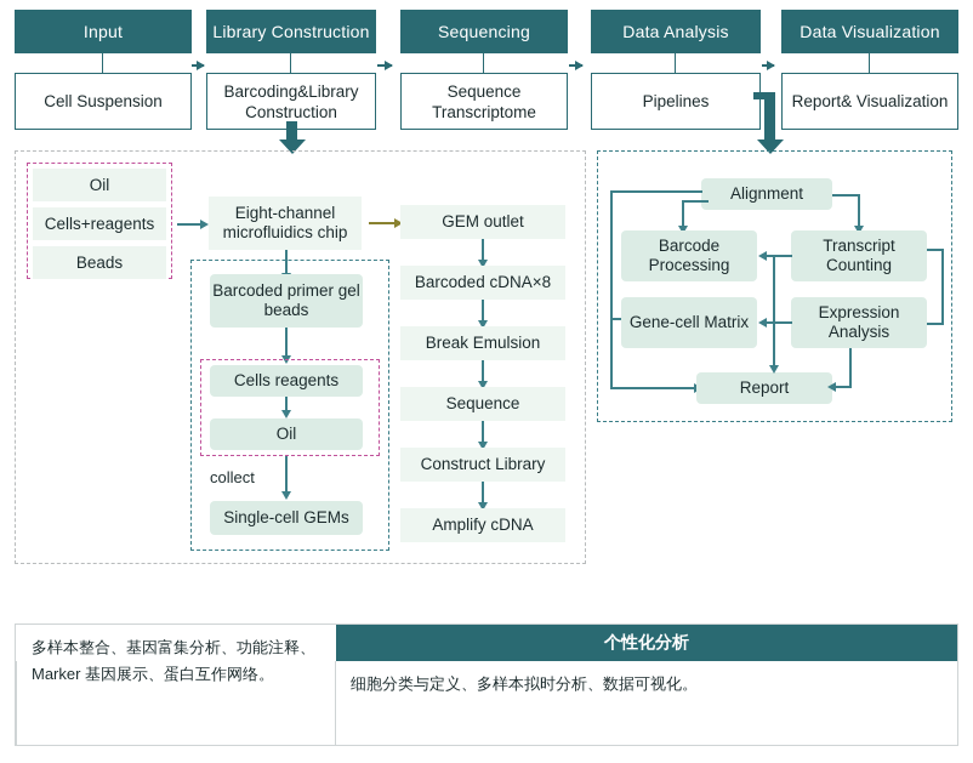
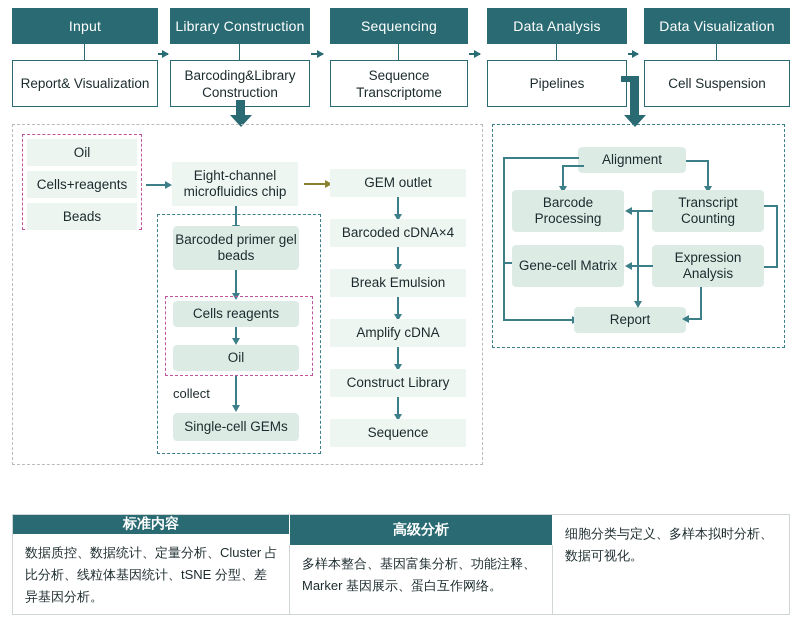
  Input
  Library Construction
  Sequencing
  Data Analysis
  Data Visualization
- Cell Suspension
+ Report& Visualization
  Barcoding&Library Construction
  Sequence Transcriptome
  Pipelines
- Report& Visualization
+ Cell Suspension
  Oil
  Cells+reagents
  Beads
  Eight-channel microfluidics chip
  Barcoded primer gel beads
  Cells reagents
  Oil
  collect
  Single-cell GEMs
  GEM outlet
- Barcoded cDNA×8
+ Barcoded cDNA×4
  Break Emulsion
- Sequence
+ Amplify cDNA
  Construct Library
- Amplify cDNA
+ Sequence
  Alignment
  Barcode Processing
  Transcript Counting
  Gene-cell Matrix
  Expression Analysis
  Report
+ 标准内容
+ 数据质控、数据统计、定量分析、Cluster 占比分析、线粒体基因统计、tSNE 分型、差异基因分析。
+ 高级分析
  多样本整合、基因富集分析、功能注释、Marker 基因展示、蛋白互作网络。
- 个性化分析
  细胞分类与定义、多样本拟时分析、数据可视化。
